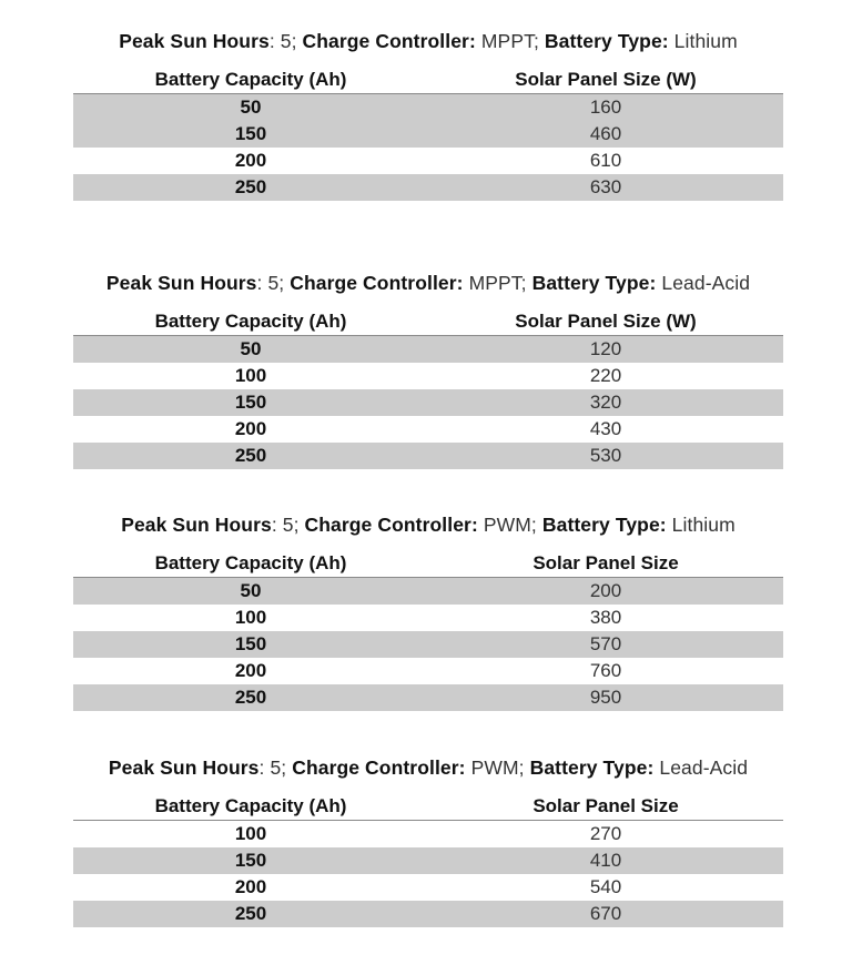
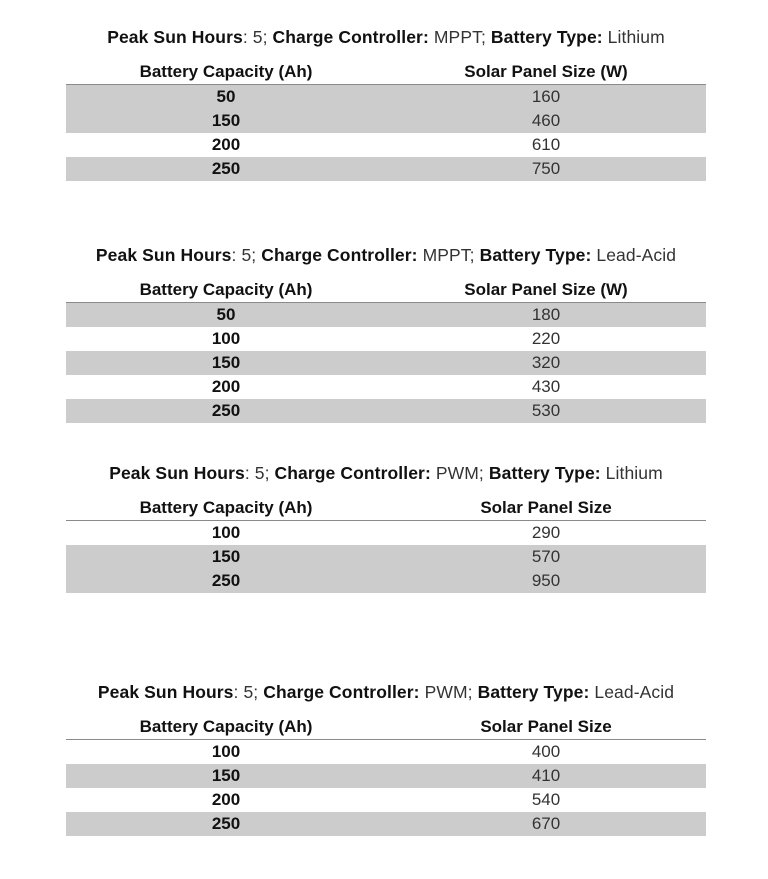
  Peak Sun Hours: 5; Charge Controller: MPPT; Battery Type: Lithium
  Battery Capacity (Ah)	Solar Panel Size (W)
  50	160
  150	460
  200	610
- 250	630
+ 250	750
  Peak Sun Hours: 5; Charge Controller: MPPT; Battery Type: Lead-Acid
  Battery Capacity (Ah)	Solar Panel Size (W)
- 50	120
+ 50	180
  100	220
  150	320
  200	430
  250	530
  Peak Sun Hours: 5; Charge Controller: PWM; Battery Type: Lithium
  Battery Capacity (Ah)	Solar Panel Size
- 50	200
- 100	380
+ 100	290
  150	570
- 200	760
  250	950
  Peak Sun Hours: 5; Charge Controller: PWM; Battery Type: Lead-Acid
  Battery Capacity (Ah)	Solar Panel Size
- 100	270
+ 100	400
  150	410
  200	540
  250	670
